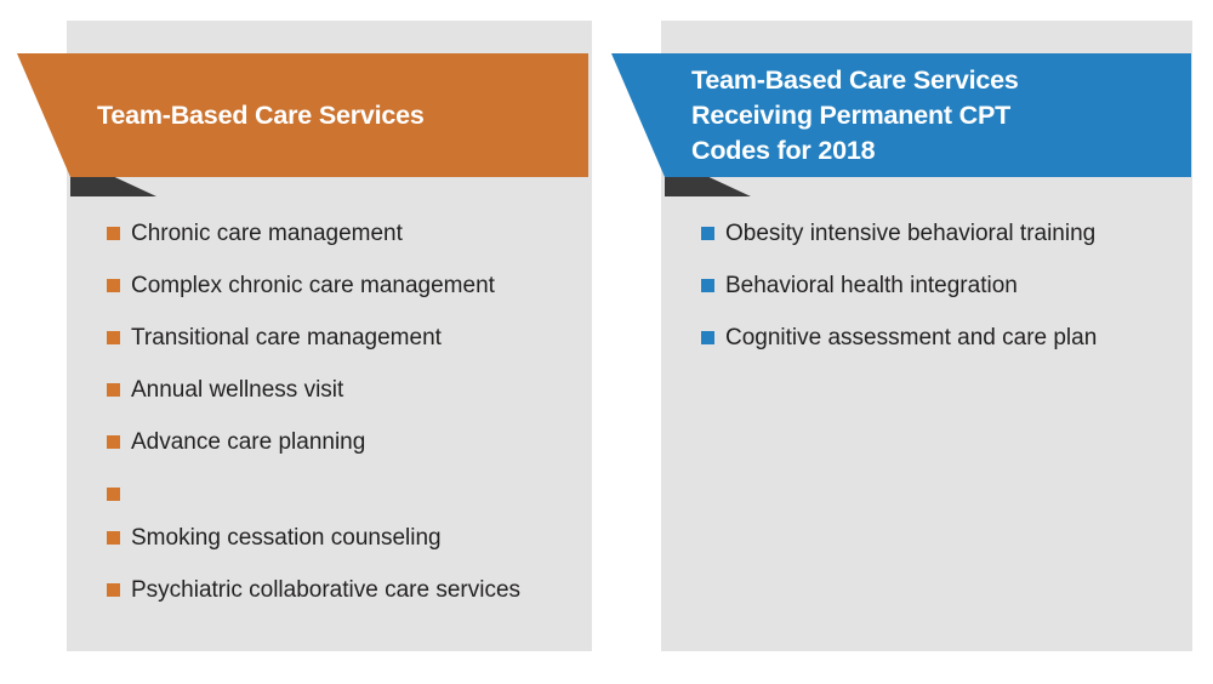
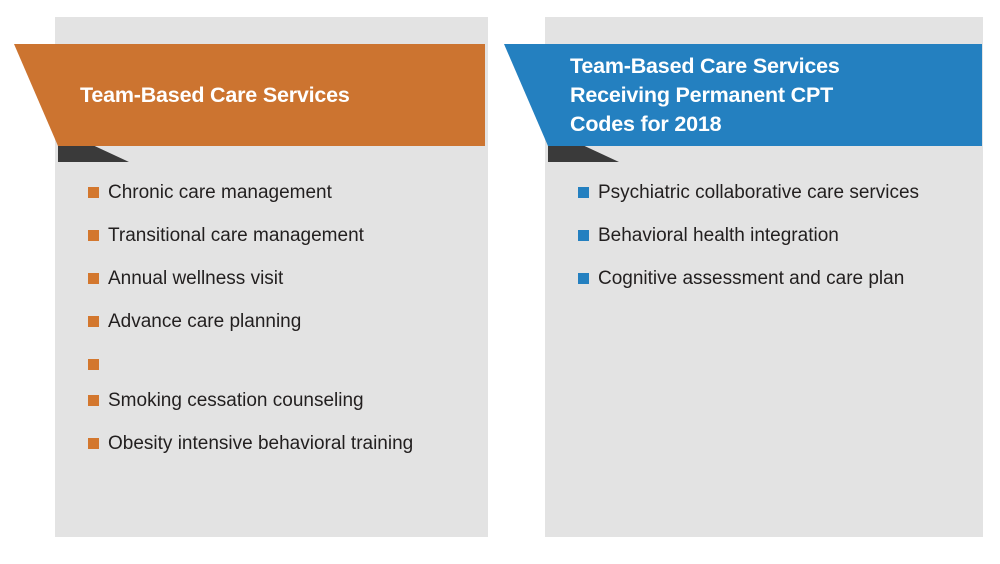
  Team-Based Care Services
  Chronic care management
- Complex chronic care management
  Transitional care management
  Annual wellness visit
  Advance care planning
  Smoking cessation counseling
- Psychiatric collaborative care services
+ Obesity intensive behavioral training
  Team-Based Care Services
  Receiving Permanent CPT
  Codes for 2018
- Obesity intensive behavioral training
+ Psychiatric collaborative care services
  Behavioral health integration
  Cognitive assessment and care plan
